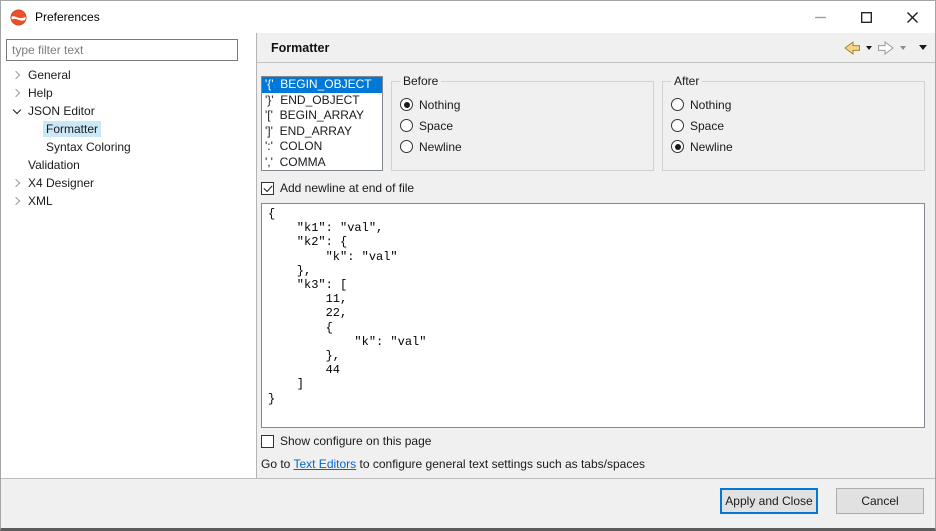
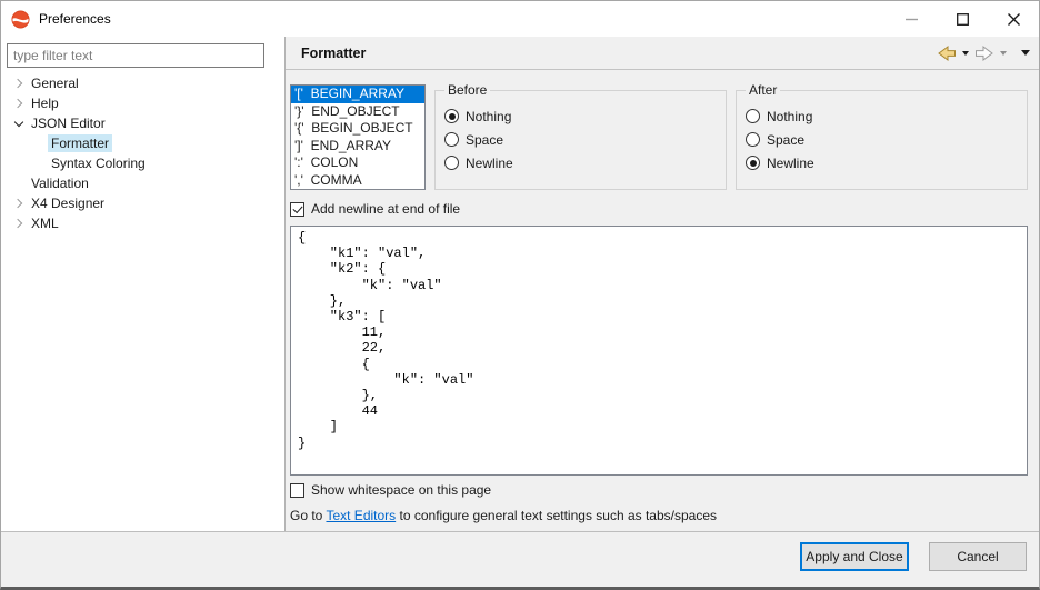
  Preferences
  type filter text
  General
  Help
  JSON Editor
  Formatter
  Syntax Coloring
  Validation
  X4 Designer
  XML
  Formatter
- '{' BEGIN_OBJECT
+ '[' BEGIN_ARRAY
  '}' END_OBJECT
- '[' BEGIN_ARRAY
+ '{' BEGIN_OBJECT
  ']' END_ARRAY
  ':' COLON
  ',' COMMA
  Before
  Nothing
  Space
  Newline
  After
  Nothing
  Space
  Newline
  Add newline at end of file
  {
  "k1": "val",
  "k2": {
  "k": "val"
  },
  "k3": [
  11,
  22,
  {
  "k": "val"
  },
  44
  ]
  }
- Show configure on this page
+ Show whitespace on this page
  Go to Text Editors to configure general text settings such as tabs/spaces
  Apply and Close
  Cancel
